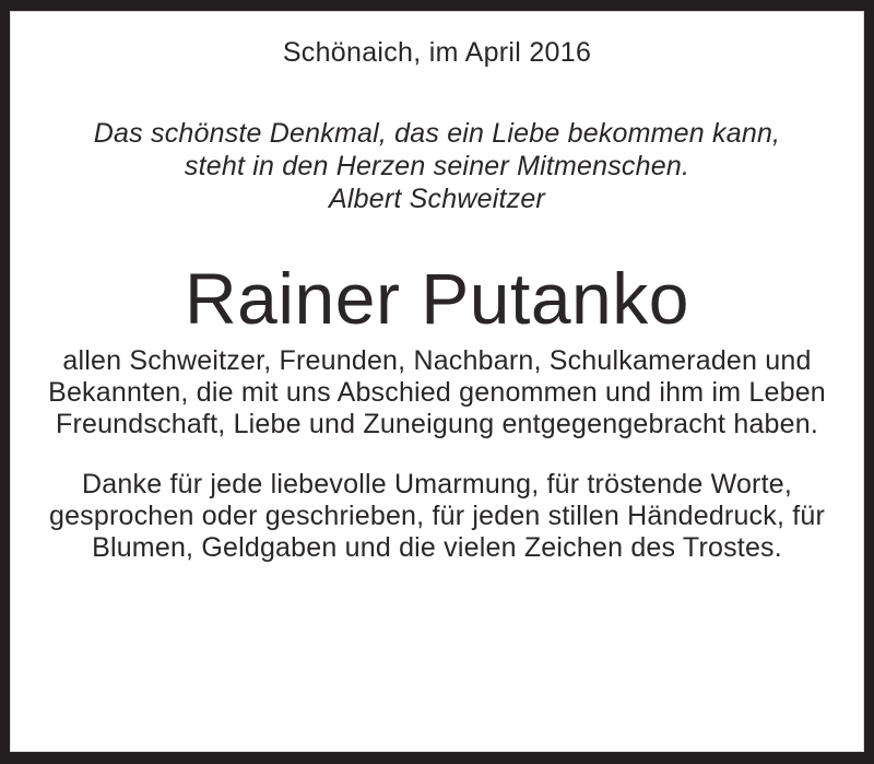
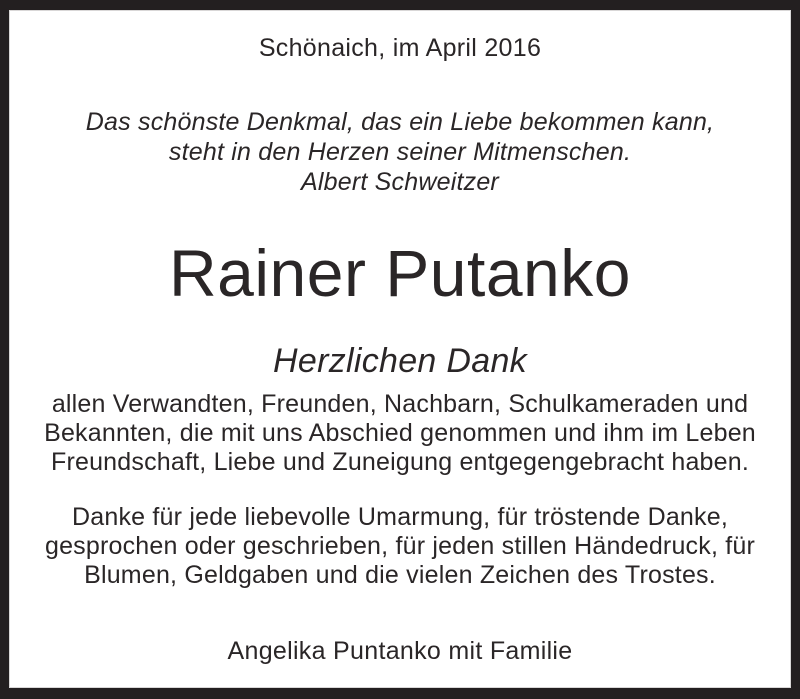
  Schönaich, im April 2016
  Das schönste Denkmal, das ein Liebe bekommen kann,
  steht in den Herzen seiner Mitmenschen.
  Albert Schweitzer
  Rainer Putanko
+ Herzlichen Dank
- allen Schweitzer, Freunden, Nachbarn, Schulkameraden und
+ allen Verwandten, Freunden, Nachbarn, Schulkameraden und
  Bekannten, die mit uns Abschied genommen und ihm im Leben
  Freundschaft, Liebe und Zuneigung entgegengebracht haben.
- Danke für jede liebevolle Umarmung, für tröstende Worte,
+ Danke für jede liebevolle Umarmung, für tröstende Danke,
  gesprochen oder geschrieben, für jeden stillen Händedruck, für
  Blumen, Geldgaben und die vielen Zeichen des Trostes.
+ Angelika Puntanko mit Familie
